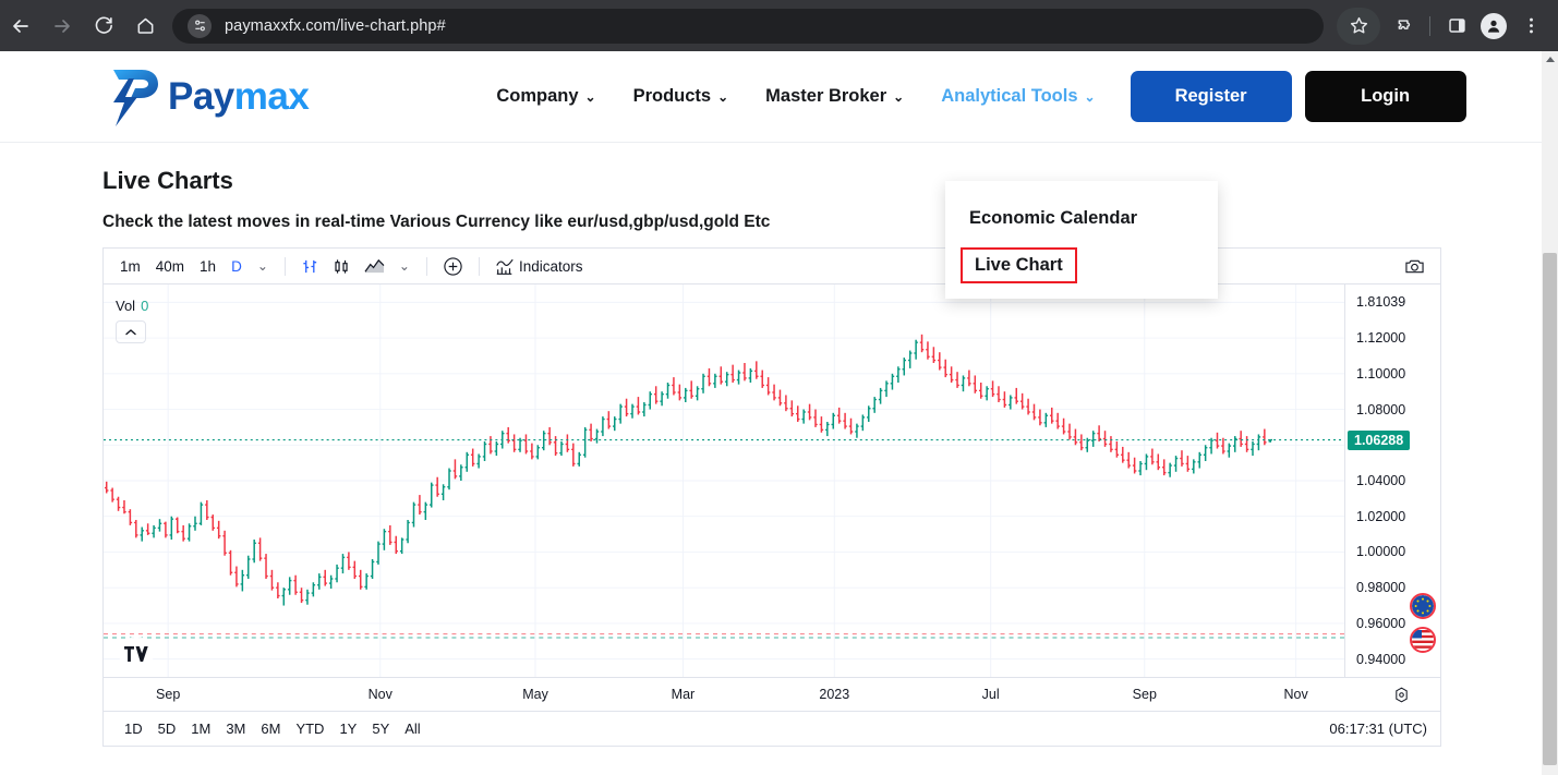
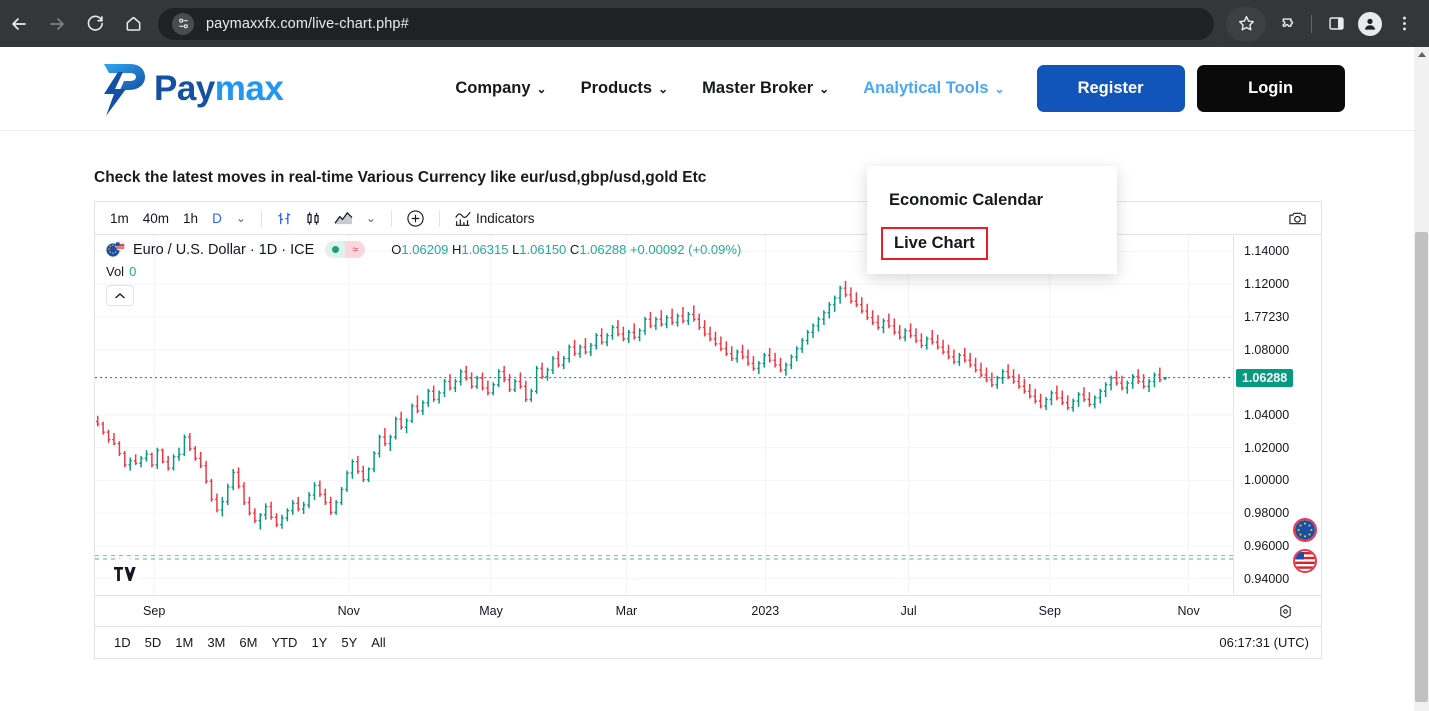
  paymaxxfx.com/live-chart.php#
  Paymax
  Company
  ⌄
  Products
  ⌄
  Master Broker
  ⌄
  Analytical Tools
  ⌄
  Register
  Login
  Economic Calendar
  Live Chart
- Live Charts
  Check the latest moves in real-time Various Currency like eur/usd,gbp/usd,gold Etc
  1m
  40m
  1h
  D
  ⌄
  ⌄
  Indicators
+ Euro / U.S. Dollar · 1D · ICE
+ ≈
+ O1.06209 H1.06315 L1.06150 C1.06288 +0.00092 (+0.09%)
  Vol 0
- 1.81039
+ 1.14000
  1.12000
- 1.10000
+ 1.77230
  1.08000
  1.04000
  1.02000
  1.00000
  0.98000
  0.96000
  0.94000
  1.06288
  Sep
  Nov
  May
  Mar
  2023
  Jul
  Sep
  Nov
  1D
  5D
  1M
  3M
  6M
  YTD
  1Y
  5Y
  All
  06:17:31 (UTC)
